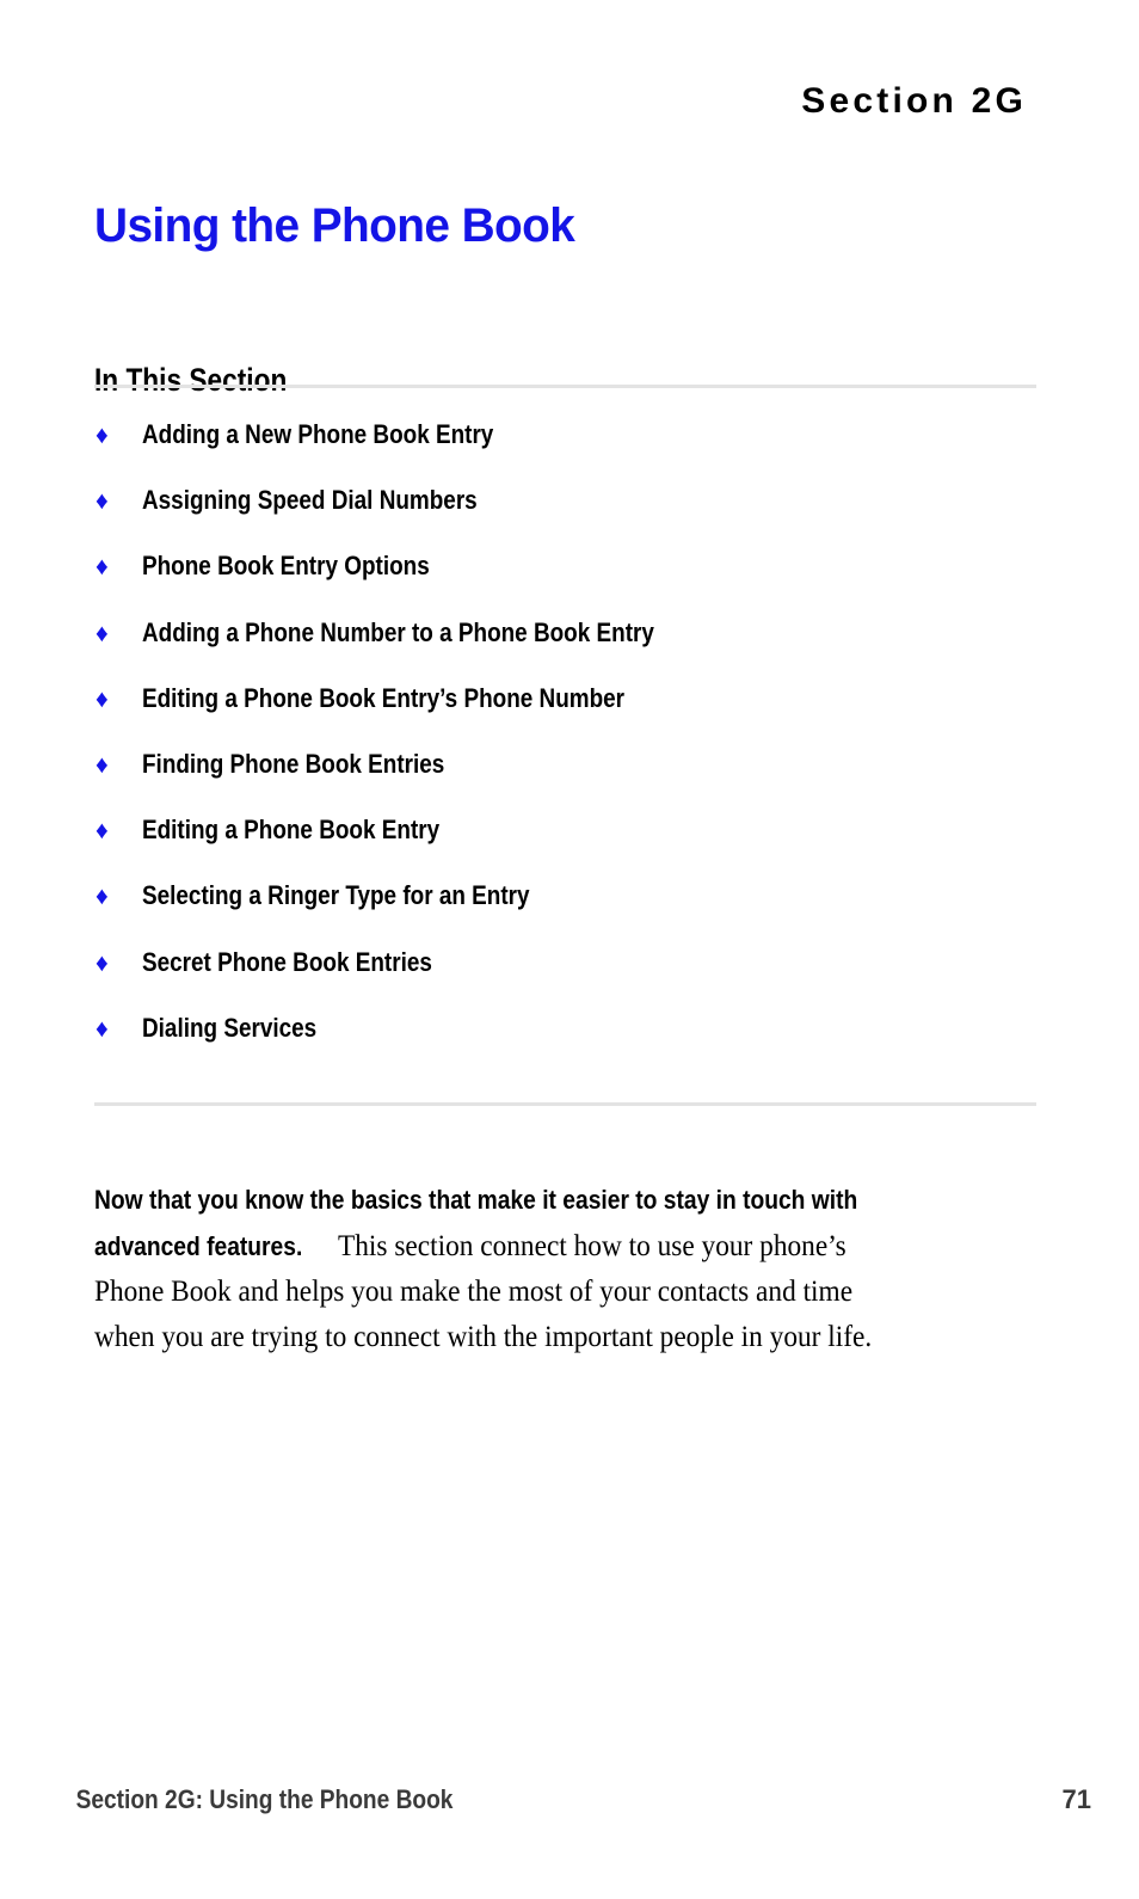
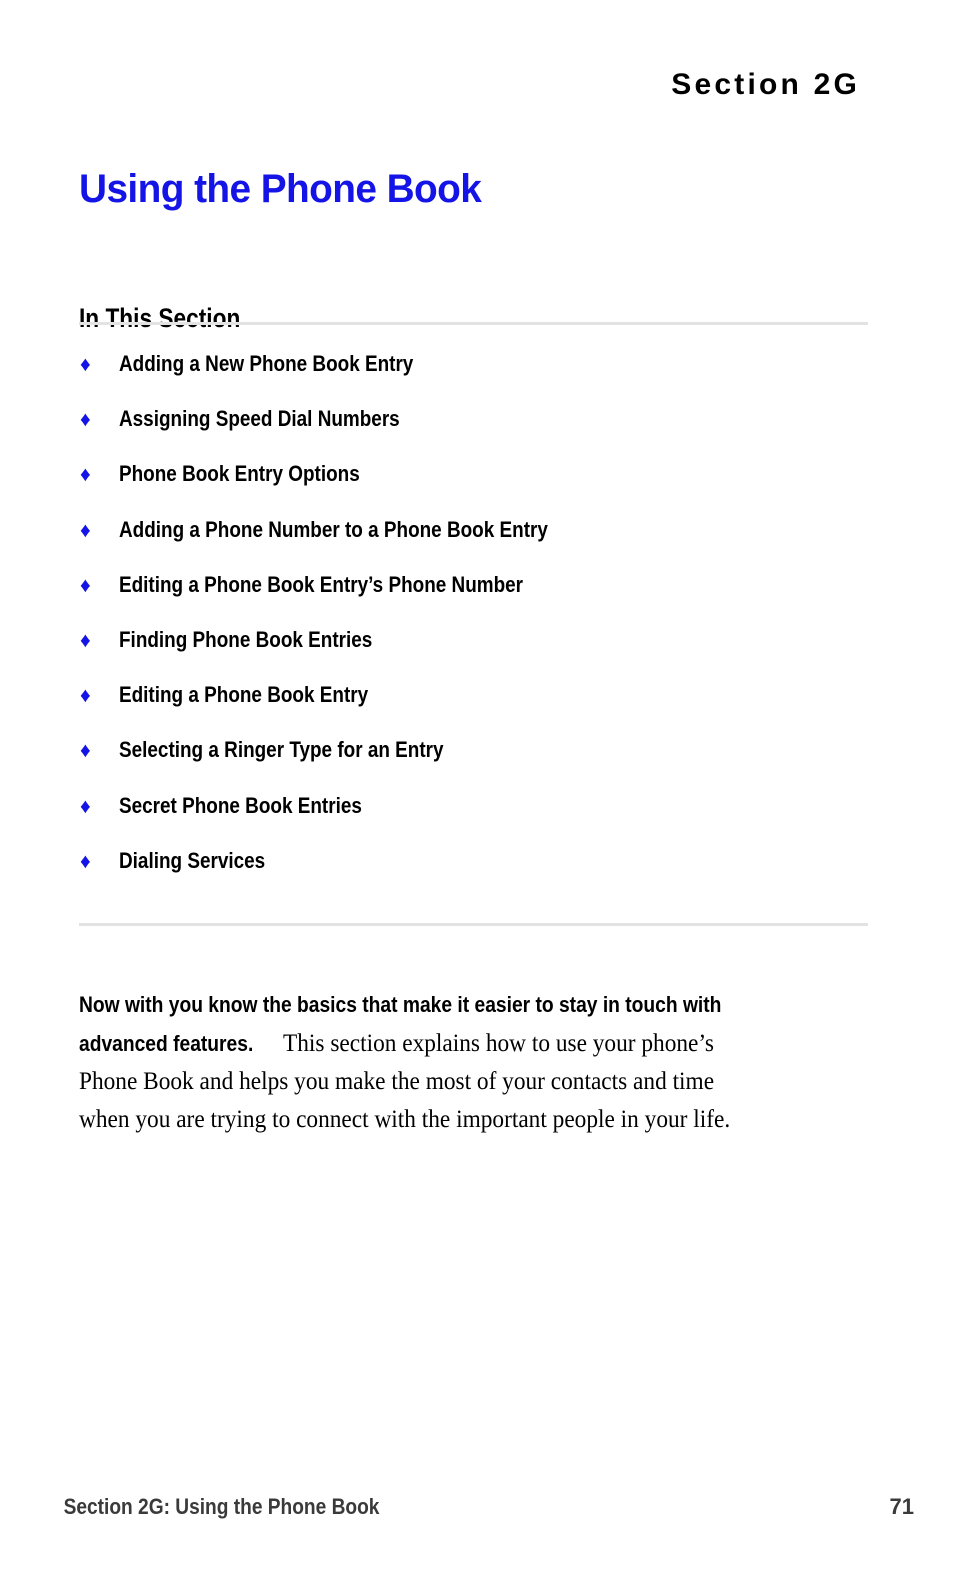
  Section 2G
  Using the Phone Book
  In This Section
  ♦
  Adding a New Phone Book Entry
  ♦
  Assigning Speed Dial Numbers
  ♦
  Phone Book Entry Options
  ♦
  Adding a Phone Number to a Phone Book Entry
  ♦
  Editing a Phone Book Entry’s Phone Number
  ♦
  Finding Phone Book Entries
  ♦
  Editing a Phone Book Entry
  ♦
  Selecting a Ringer Type for an Entry
  ♦
  Secret Phone Book Entries
  ♦
  Dialing Services
- Now that you know the basics that make it easier to stay in touch with
+ Now with you know the basics that make it easier to stay in touch with
  advanced features.
- This section connect how to use your phone’s
+ This section explains how to use your phone’s
  Phone Book and helps you make the most of your contacts and time
  when you are trying to connect with the important people in your life.
  Section 2G: Using the Phone Book
  71
